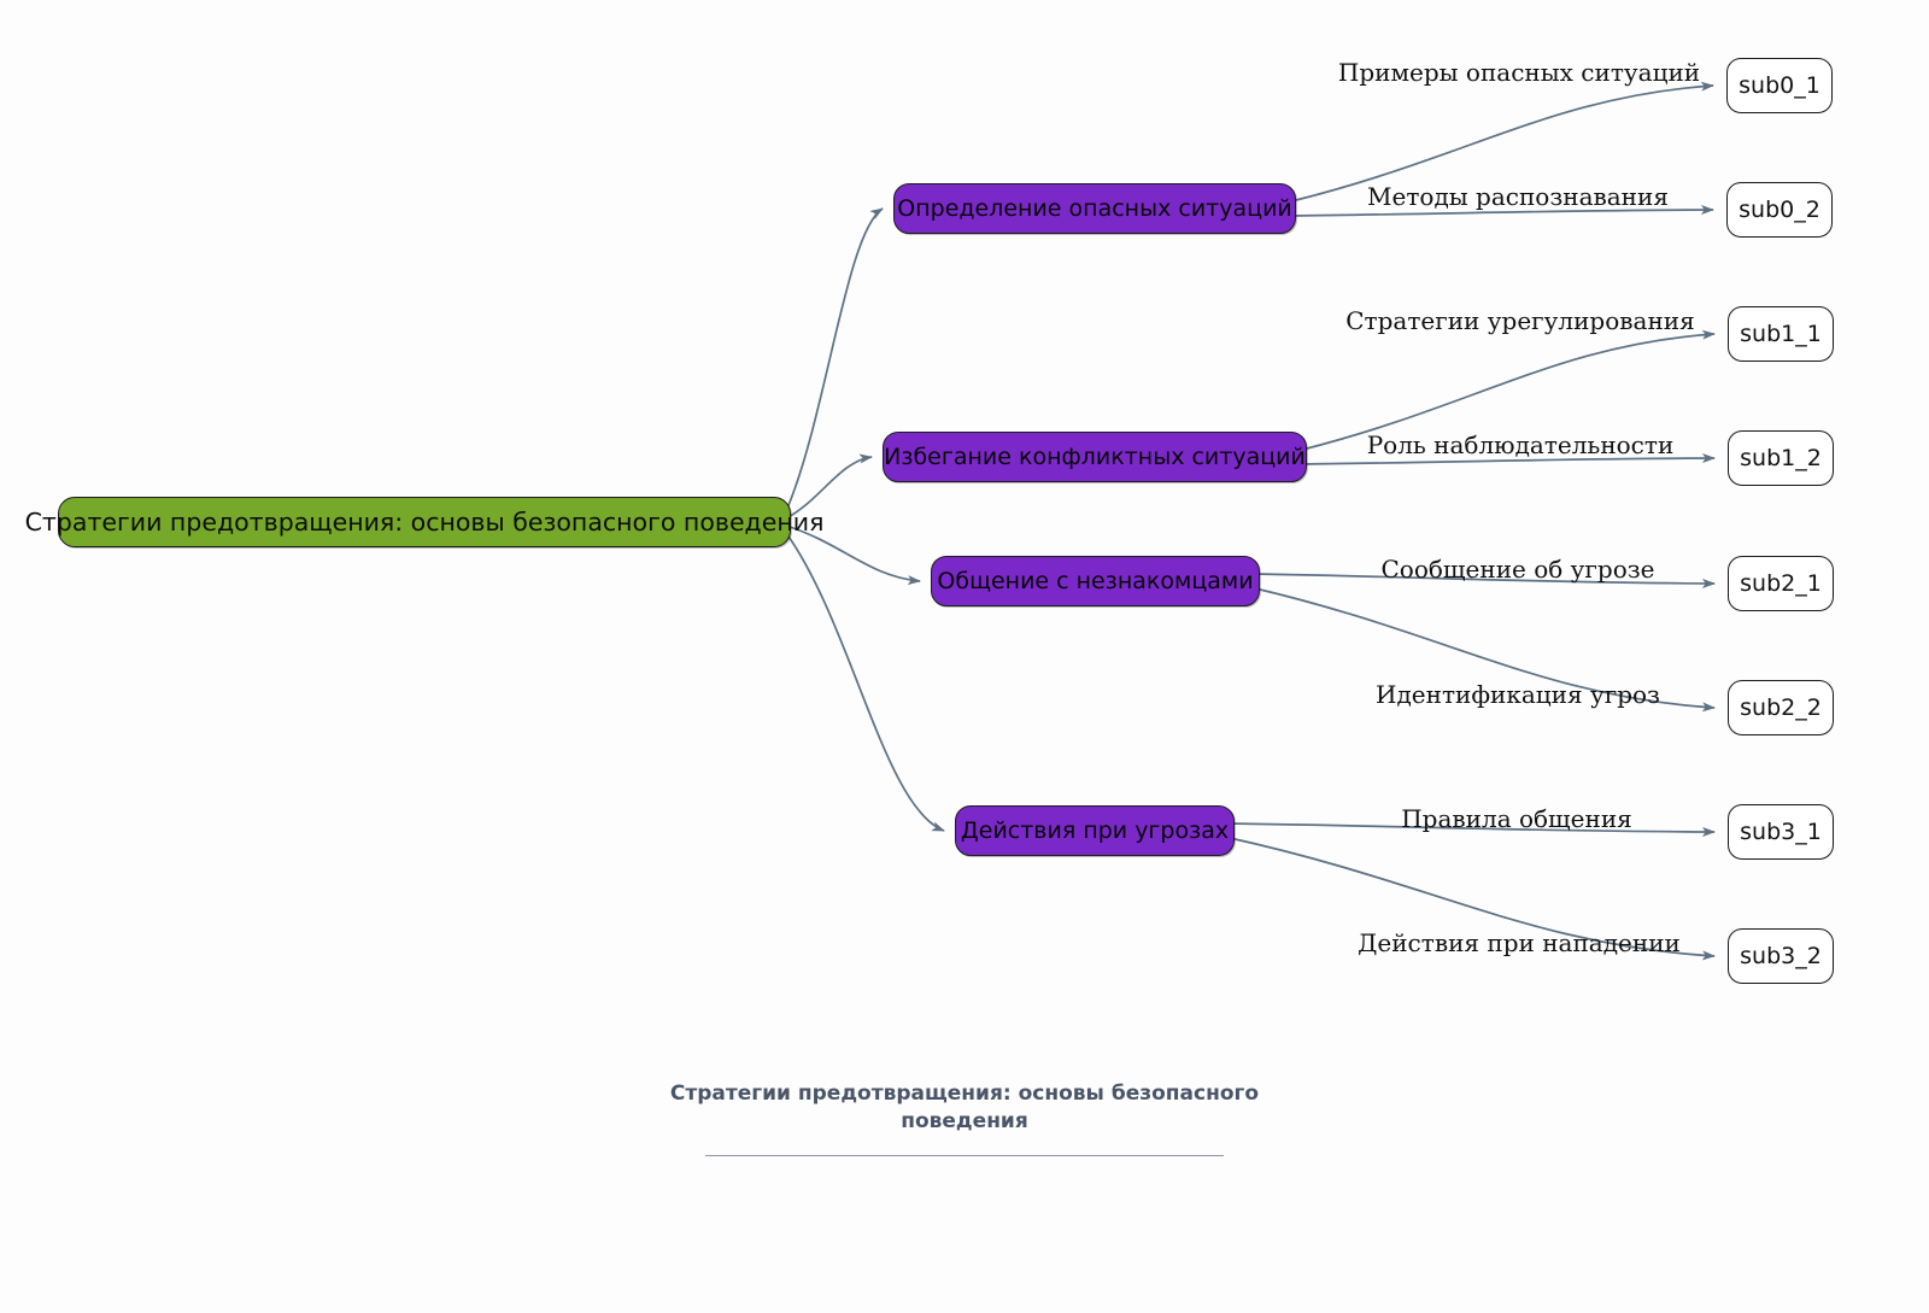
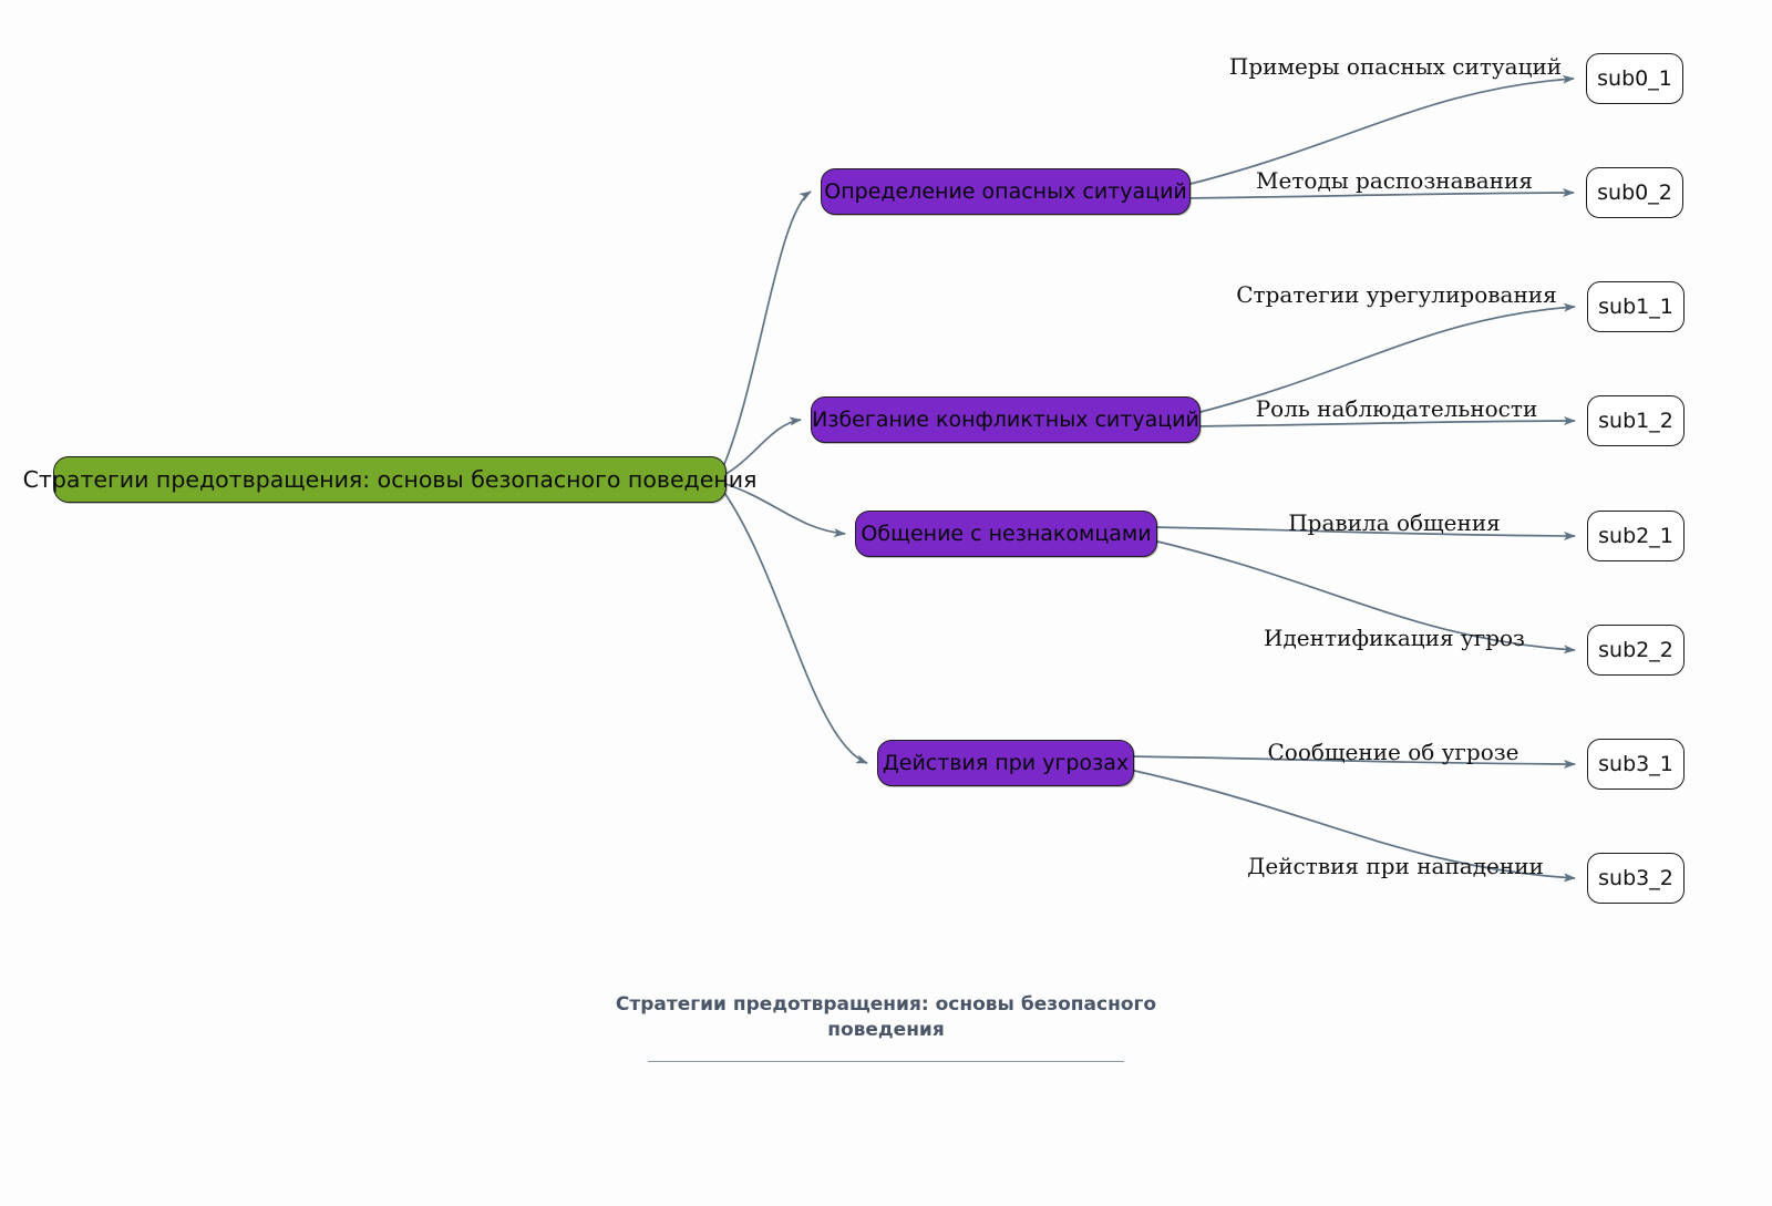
  Стратегии предотвращения: основы безопасного поведения
  Определение опасных ситуаций
  sub0_1
  sub0_2
  Избегание конфликтных ситуаций
  sub1_1
  sub1_2
  Общение с незнакомцами
  sub2_1
  sub2_2
  Действия при угрозах
  sub3_1
  sub3_2
  Примеры опасных ситуаций
  Методы распознавания
  Стратегии урегулирования
  Роль наблюдательности
- Сообщение об угрозе
+ Правила общения
  Идентификация угроз
- Правила общения
+ Сообщение об угрозе
  Действия при нападении
  Стратегии предотвращения: основы безопасного поведения
